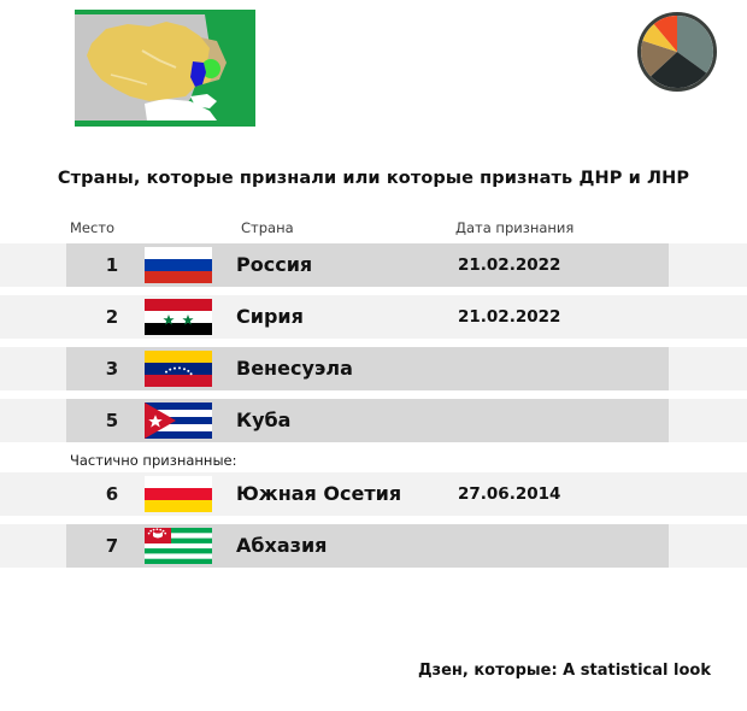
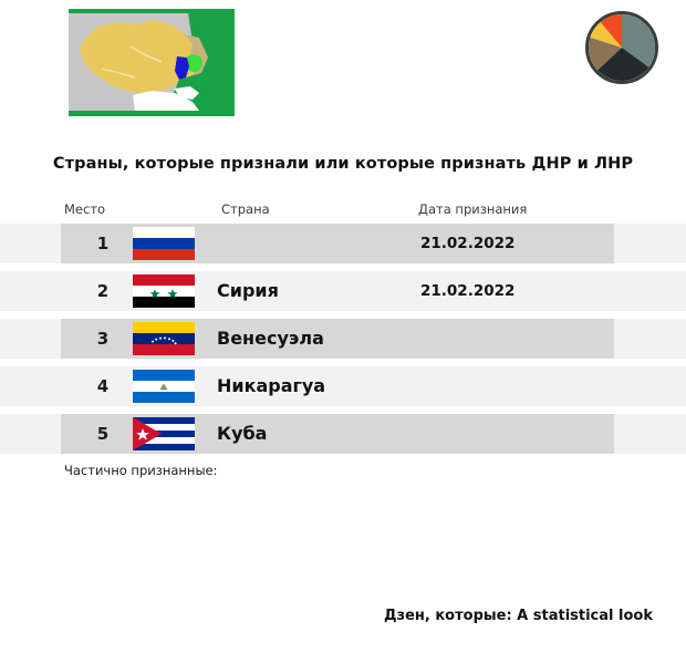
  Страны, которые признали или которые признать ДНР и ЛНР
  Место
  Страна
  Дата признания
  1
- Россия
  21.02.2022
  2
  Сирия
  21.02.2022
  3
  Венесуэла
+ 4
+ Никарагуа
  5
  Куба
  Частично признанные:
- 6
- Южная Осетия
- 27.06.2014
- 7
- Абхазия
  Дзен, которые: A statistical look
